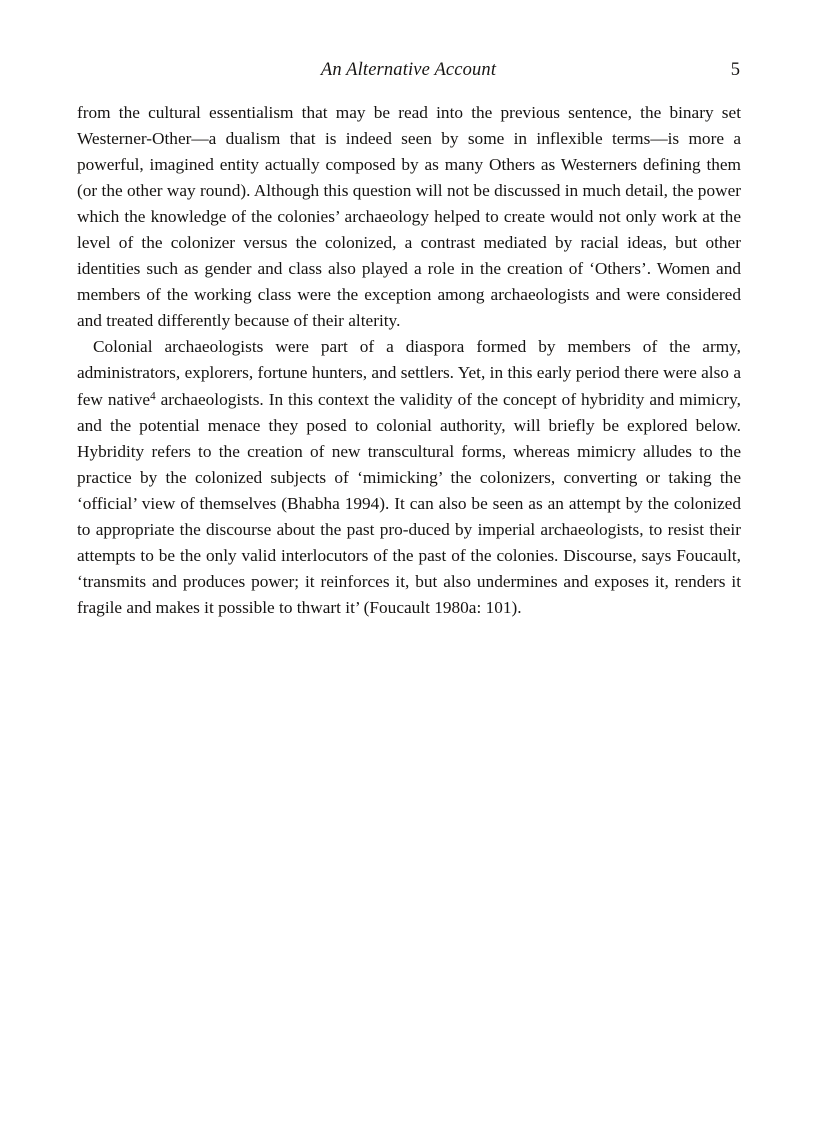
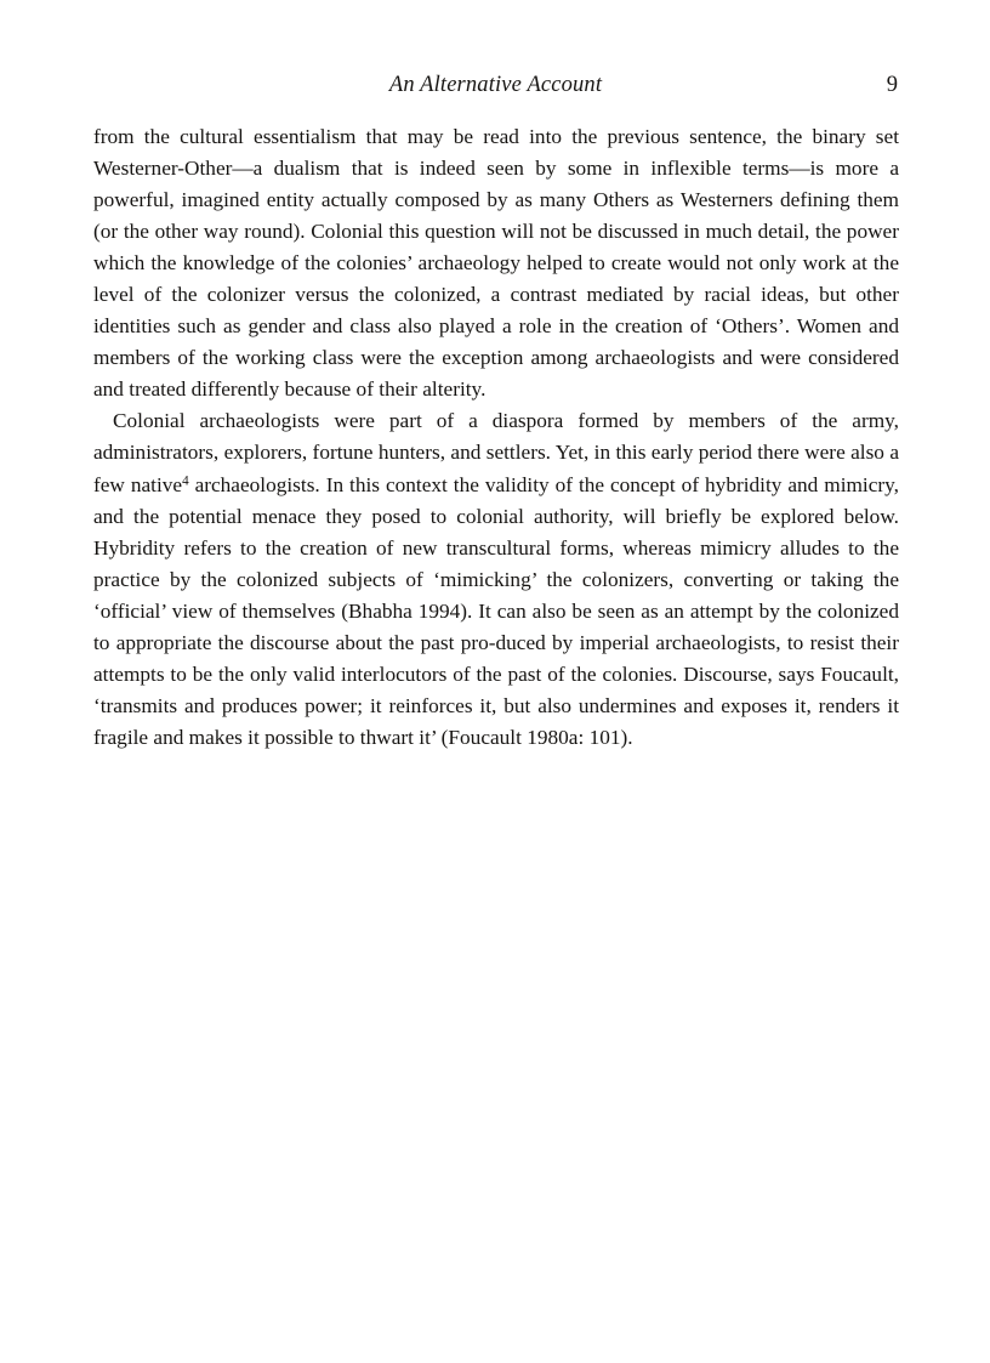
  An Alternative Account
- 5
+ 9
- from the cultural essentialism that may be read into the previous sentence, the binary set Westerner-Other—a dualism that is indeed seen by some in inflexible terms—is more a powerful, imagined entity actually composed by as many Others as Westerners defining them (or the other way round). Although this question will not be discussed in much detail, the power which the knowledge of the colonies’ archaeology helped to create would not only work at the level of the colonizer versus the colonized, a contrast mediated by racial ideas, but other identities such as gender and class also played a role in the creation of ‘Others’. Women and members of the working class were the exception among archaeologists and were considered and treated differently because of their alterity.
+ from the cultural essentialism that may be read into the previous sentence, the binary set Westerner-Other—a dualism that is indeed seen by some in inflexible terms—is more a powerful, imagined entity actually composed by as many Others as Westerners defining them (or the other way round). Colonial this question will not be discussed in much detail, the power which the knowledge of the colonies’ archaeology helped to create would not only work at the level of the colonizer versus the colonized, a contrast mediated by racial ideas, but other identities such as gender and class also played a role in the creation of ‘Others’. Women and members of the working class were the exception among archaeologists and were considered and treated differently because of their alterity.
  Colonial archaeologists were part of a diaspora formed by members of the army, administrators, explorers, fortune hunters, and settlers. Yet, in this early period there were also a few native4 archaeologists. In this context the validity of the concept of hybridity and mimicry, and the potential menace they posed to colonial authority, will briefly be explored below. Hybridity refers to the creation of new transcultural forms, whereas mimicry alludes to the practice by the colonized subjects of ‘mimicking’ the colonizers, converting or taking the ‘official’ view of themselves (Bhabha 1994). It can also be seen as an attempt by the colonized to appropriate the discourse about the past pro-duced by imperial archaeologists, to resist their attempts to be the only valid interlocutors of the past of the colonies. Discourse, says Foucault, ‘transmits and produces power; it reinforces it, but also undermines and exposes it, renders it fragile and makes it possible to thwart it’ (Foucault 1980a: 101).
